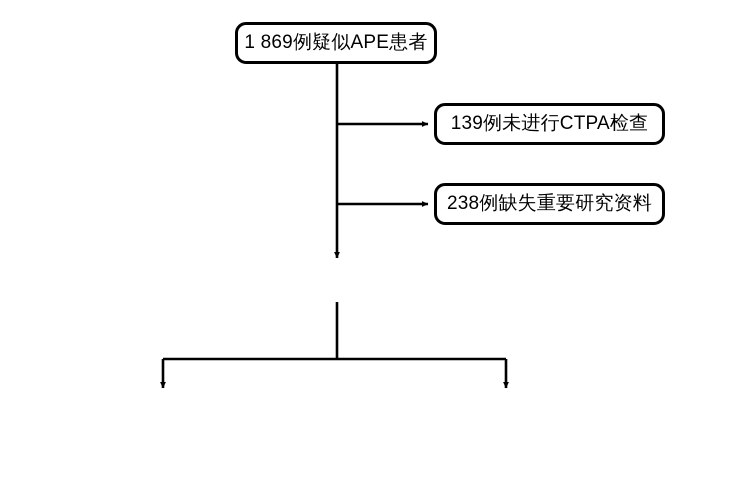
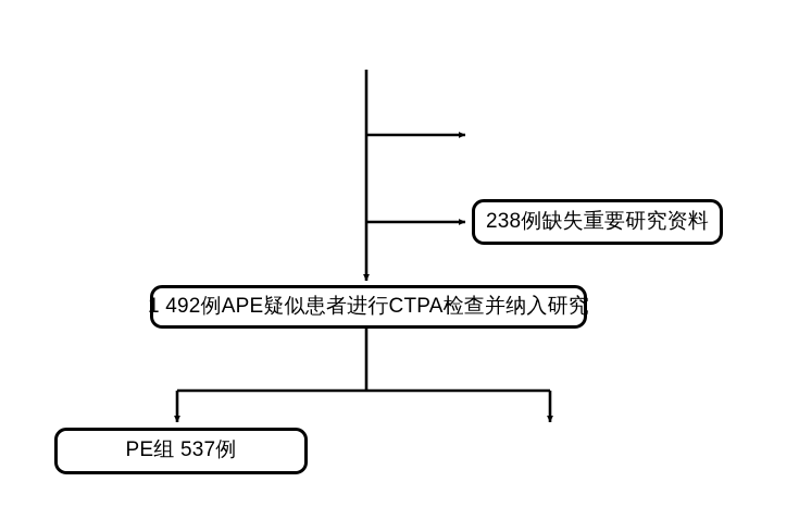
- 1 869例疑似APE患者
- 139例未进行CTPA检查
  238例缺失重要研究资料
+ 1 492例APE疑似患者进行CTPA检查并纳入研究
+ PE组 537例
